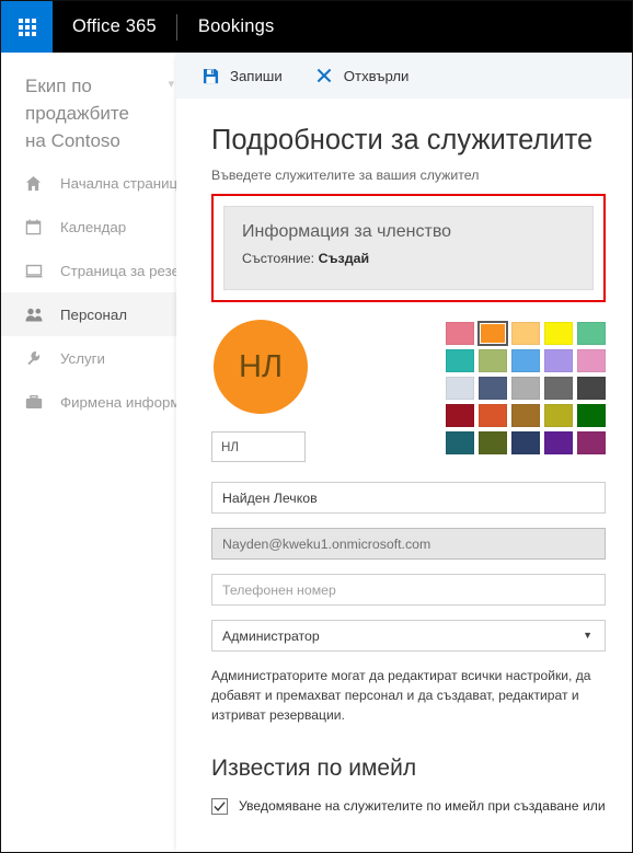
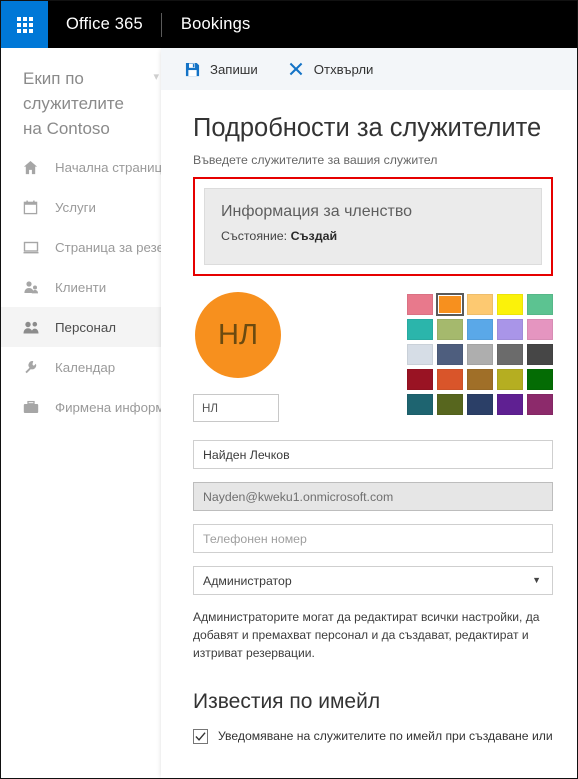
  Office 365
  Bookings
- Екип по продажбите на Contoso
+ Екип по служителите на Contoso
  ▾
  Начална страниц
- Календар
+ Услуги
  Страница за рез
+ Клиенти
  Персонал
- Услуги
+ Календар
  Фирмена информ
  Запиши
  Отхвърли
  Подробности за служителите
  Въведете служителите за вашия служител
  Информация за членство
  Състояние: Създай
  НЛ
  НЛ
  Найден Лечков
  Nayden@kweku1.onmicrosoft.com
  Телефонен номер
  Администратор
  ▼
  Администраторите могат да редактират всички настройки, да добавят и премахват персонал и да създават, редактират и изтриват резервации.
  Известия по имейл
  Уведомяване на служителите по имейл при създаване или
